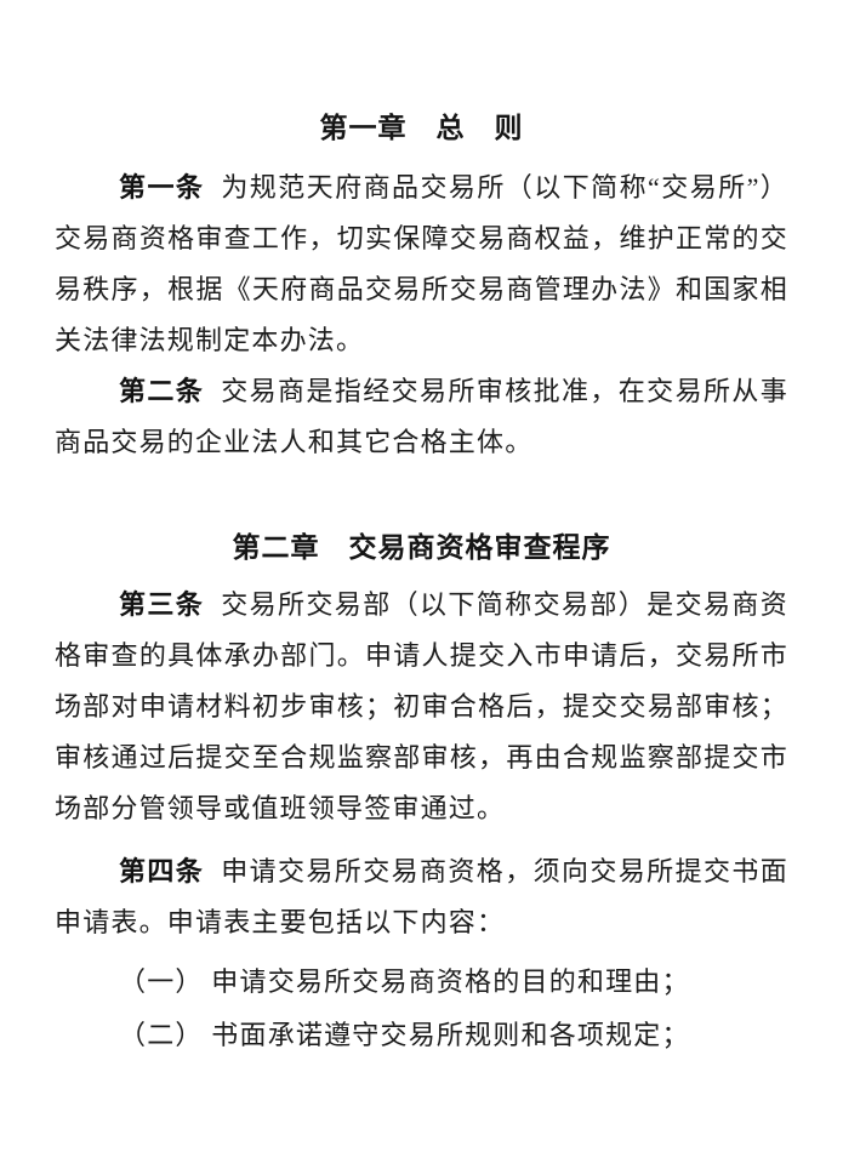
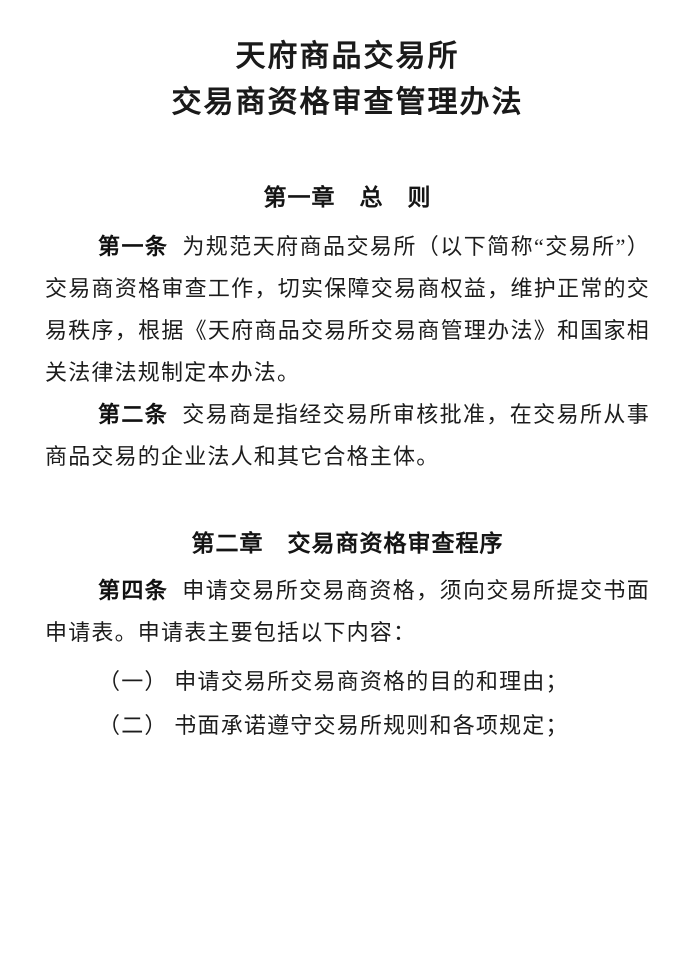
+ 天府商品交易所
+ 交易商资格审查管理办法
  第一章 总 则
  第一条 为规范天府商品交易所（以下简称“交易所”）交易商资格审查工作，切实保障交易商权益，维护正常的交易秩序，根据《天府商品交易所交易商管理办法》和国家相关法律法规制定本办法。
  第二条 交易商是指经交易所审核批准，在交易所从事商品交易的企业法人和其它合格主体。
  第二章 交易商资格审查程序
- 第三条 交易所交易部（以下简称交易部）是交易商资格审查的具体承办部门。申请人提交入市申请后，交易所市场部对申请材料初步审核；初审合格后，提交交易部审核；审核通过后提交至合规监察部审核，再由合规监察部提交市场部分管领导或值班领导签审通过。
  第四条 申请交易所交易商资格，须向交易所提交书面申请表。申请表主要包括以下内容：
  （一） 申请交易所交易商资格的目的和理由；
  （二） 书面承诺遵守交易所规则和各项规定；
